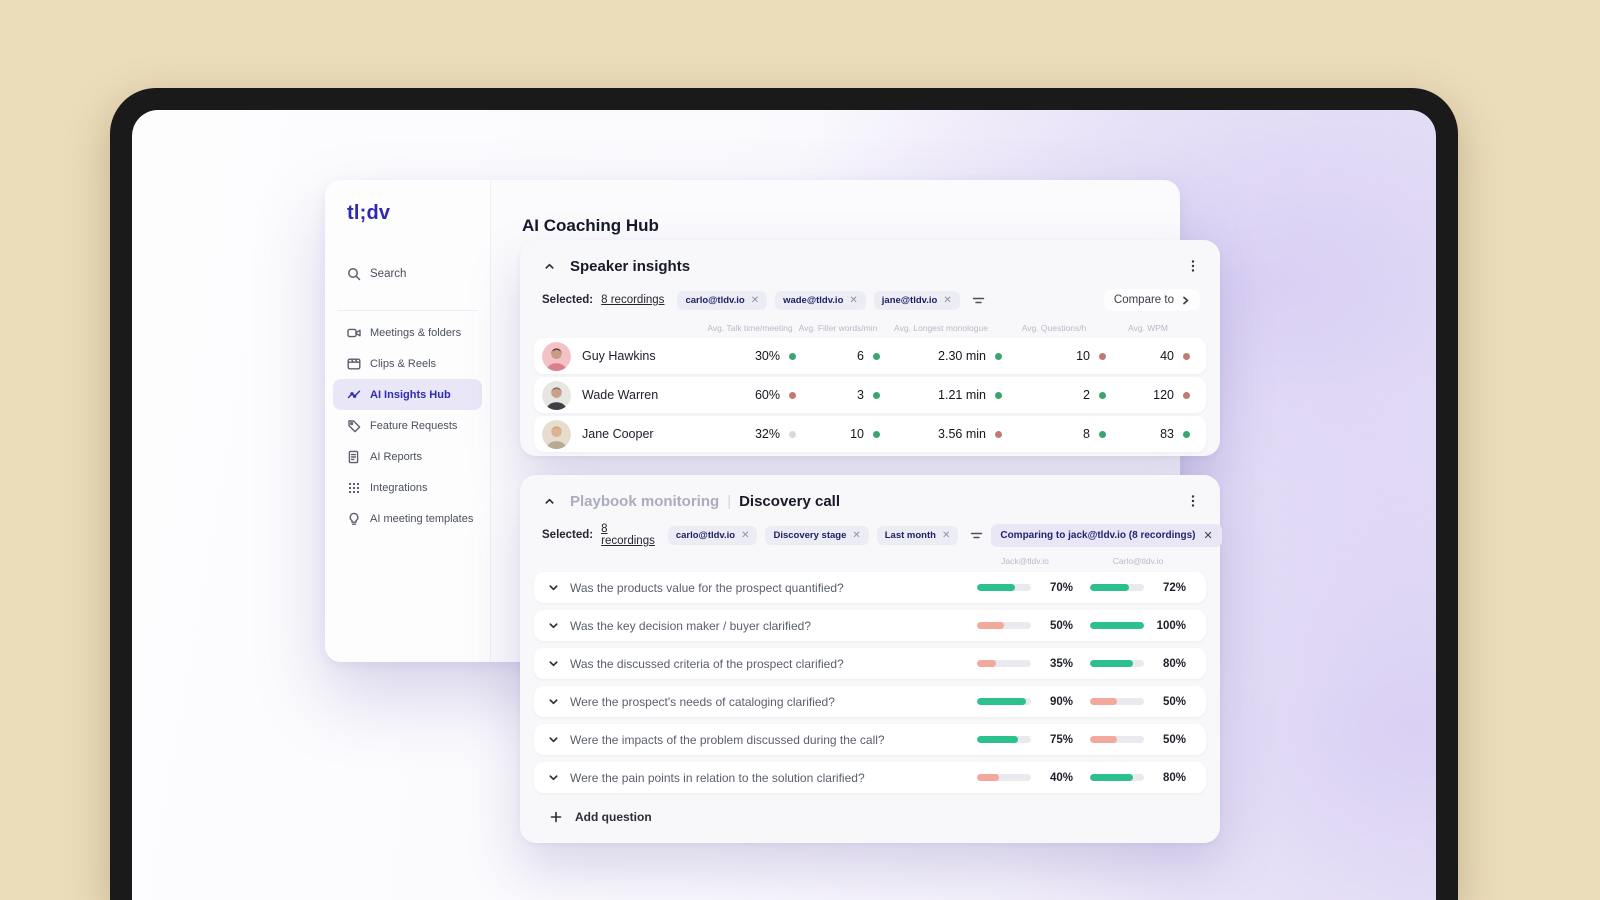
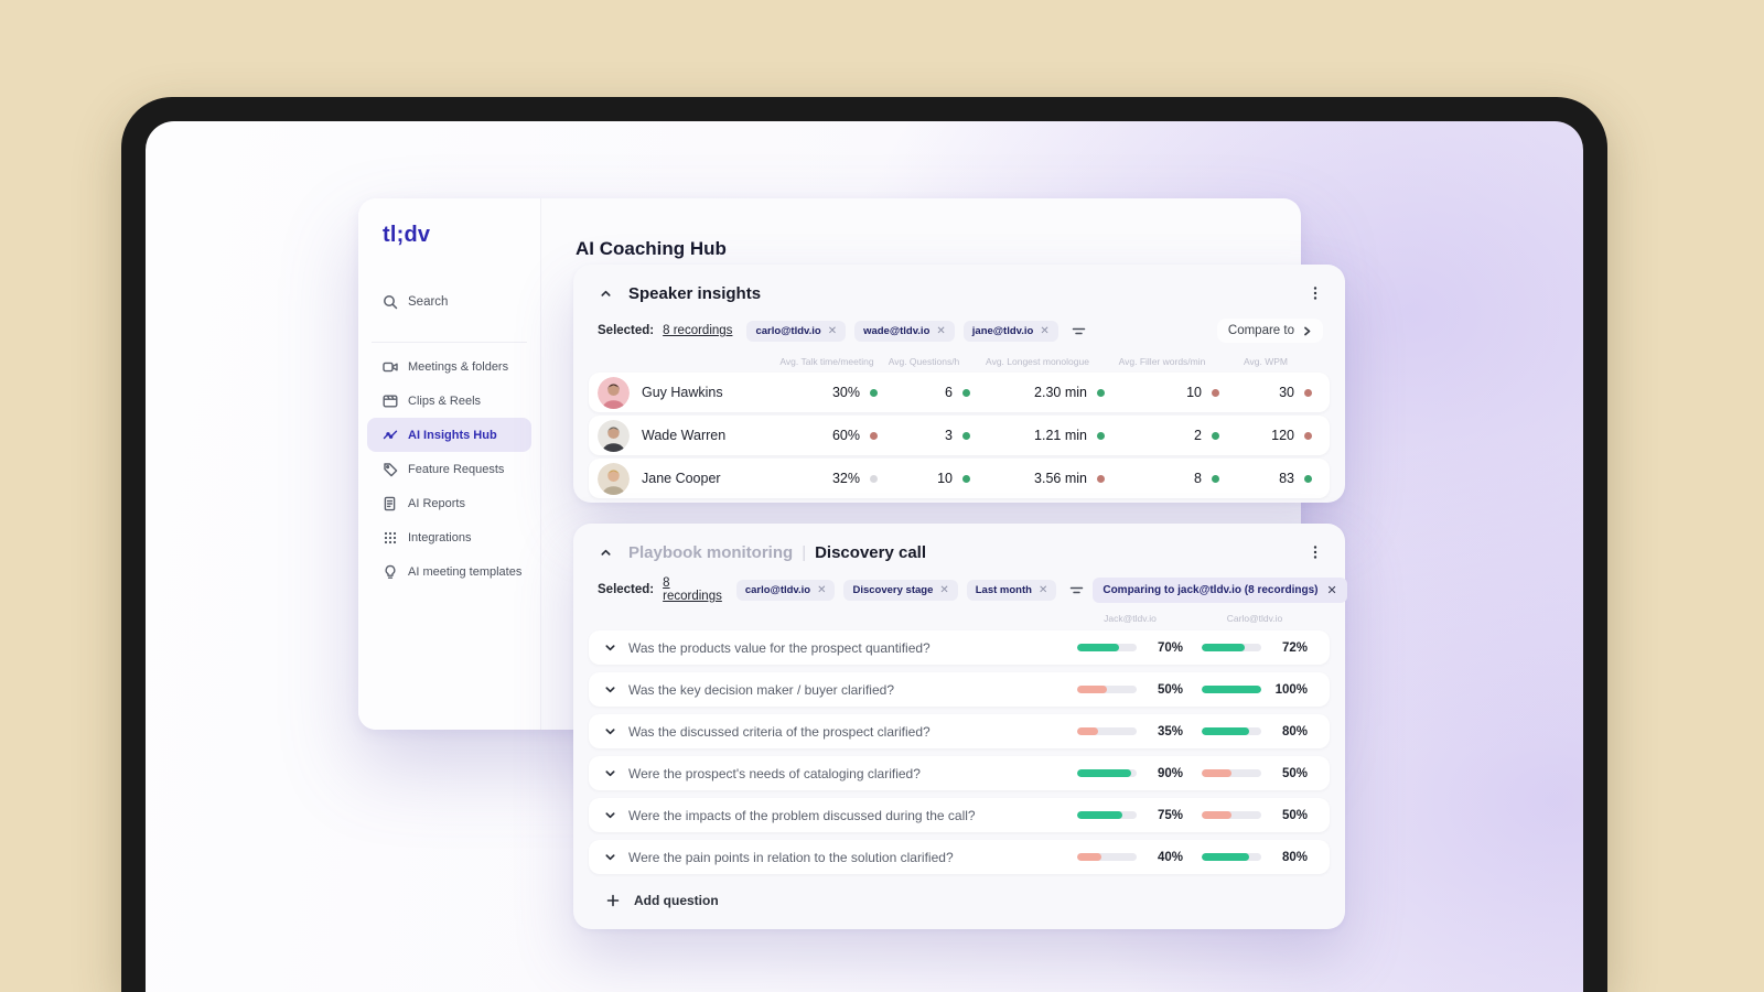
  tl;dv
  Search
  Meetings & folders
  Clips & Reels
  AI Insights Hub
  Feature Requests
  AI Reports
  Integrations
  AI meeting templates
  AI Coaching Hub
  Speaker insights
  Selected:
  8 recordings
  carlo@tldv.io
  ✕
  wade@tldv.io
  ✕
  jane@tldv.io
  ✕
  Compare to
  Avg. Talk time/meeting
- Avg. Filler words/min
+ Avg. Questions/h
  Avg. Longest monologue
- Avg. Questions/h
+ Avg. Filler words/min
  Avg. WPM
  Guy Hawkins
  30%
  6
  2.30 min
  10
- 40
+ 30
  Wade Warren
  60%
  3
  1.21 min
  2
  120
  Jane Cooper
  32%
  10
  3.56 min
  8
  83
  Playbook monitoring | Discovery call
  Selected:
  8 recordings
  carlo@tldv.io
  ✕
  Discovery stage
  ✕
  Last month
  ✕
  Comparing to jack@tldv.io (8 recordings)
  ✕
  Jack@tldv.io
  Carlo@tldv.io
  Was the products value for the prospect quantified?
  70%
  72%
  Was the key decision maker / buyer clarified?
  50%
  100%
  Was the discussed criteria of the prospect clarified?
  35%
  80%
  Were the prospect's needs of cataloging clarified?
  90%
  50%
  Were the impacts of the problem discussed during the call?
  75%
  50%
  Were the pain points in relation to the solution clarified?
  40%
  80%
  Add question
